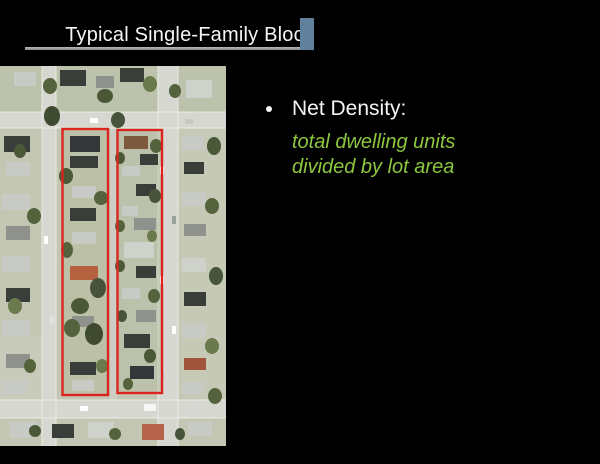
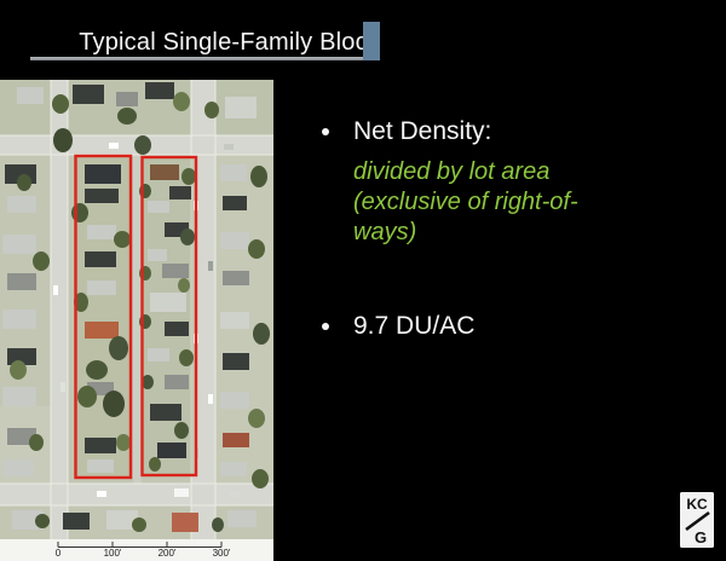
  Typical Single-Family Bloc
+ 0
+ 100'
+ 200'
+ 300'
  Net Density:
- total dwelling units
  divided by lot area
+ (exclusive of right-of-
+ ways)
+ 9.7 DU/AC
+ KC
+ G
